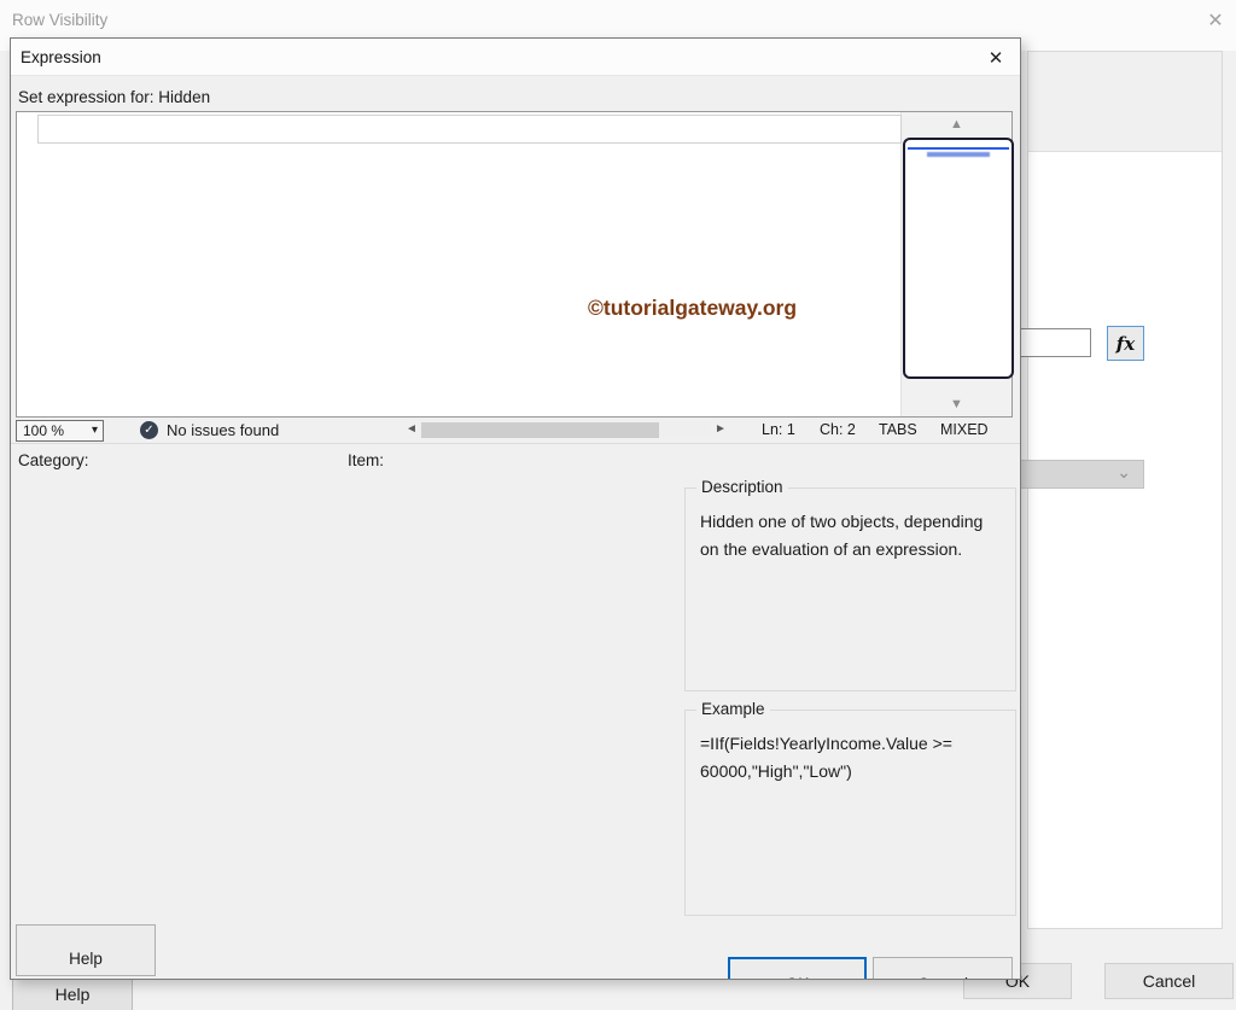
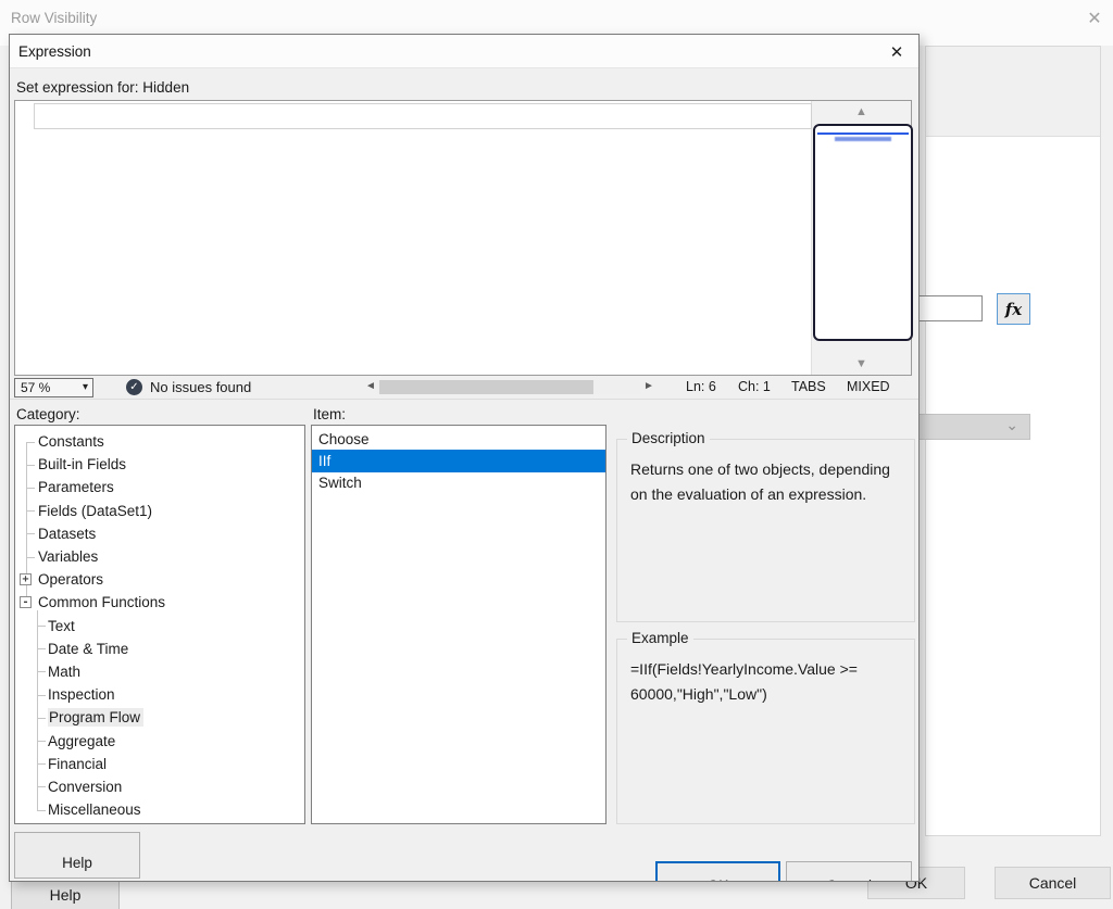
  Row Visibility
  ✕
  fx
  ⌄
  OK
  Cancel
  Help
  Expression
  ✕
  Set expression for: Hidden
  ▲
  ▼
- ©tutorialgateway.org
- 100 %
+ 57 %
  ▾
  ✓
  No issues found
  ◄
  ►
- Ln: 1
+ Ln: 6
- Ch: 2
+ Ch: 1
  TABS
  MIXED
  Category:
  Item:
+ Constants
+ Built-in Fields
+ Parameters
+ Fields (DataSet1)
+ Datasets
+ Variables
+ +
+ Operators
+ -
+ Common Functions
+ Text
+ Date & Time
+ Math
+ Inspection
+ Program Flow
+ Aggregate
+ Financial
+ Conversion
+ Miscellaneous
+ Choose
+ IIf
+ Switch
  Description
- Hidden one of two objects, depending on the evaluation of an expression.
+ Returns one of two objects, depending on the evaluation of an expression.
  Example
  =IIf(Fields!YearlyIncome.Value >= 60000,"High","Low")
  Help
